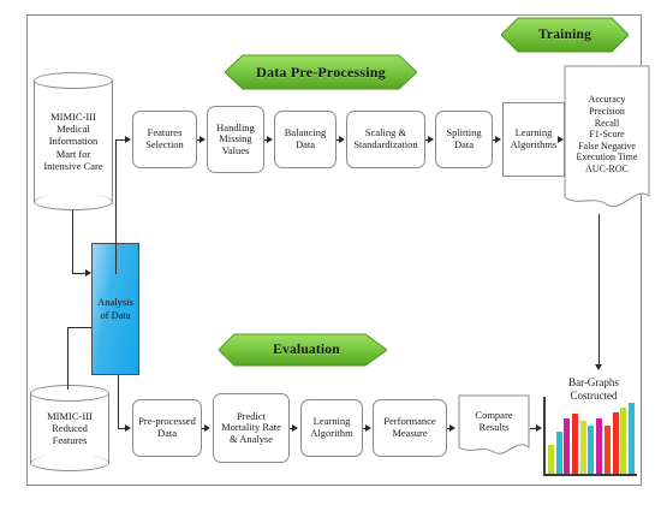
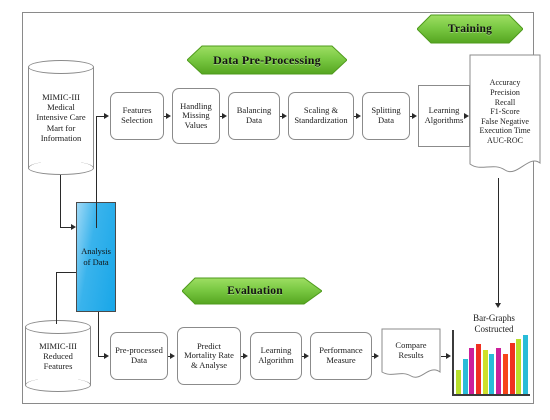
  Data Pre-Processing
  Training
  Evaluation
  MIMIC-III
  Medical
- Information
+ Intensive Care
  Mart for
- Intensive Care
+ Information
  MIMIC-III
  Reduced
  Features
  Analysis of Data
  Features
  Selection
  Handling
  Missing
  Values
  Balancing
  Data
  Scaling &
  Standardization
  Splitting
  Data
  Learning
  Algorithms
  Accuracy
  Precision
  Recall
  F1-Score
  False Negative
  Execution Time
  AUC-ROC
  Pre-processed
  Data
  Predict
  Mortality Rate
  & Analyse
  Learning
  Algorithm
  Performance
  Measure
  Compare
  Results
  Bar-Graphs
  Costructed
